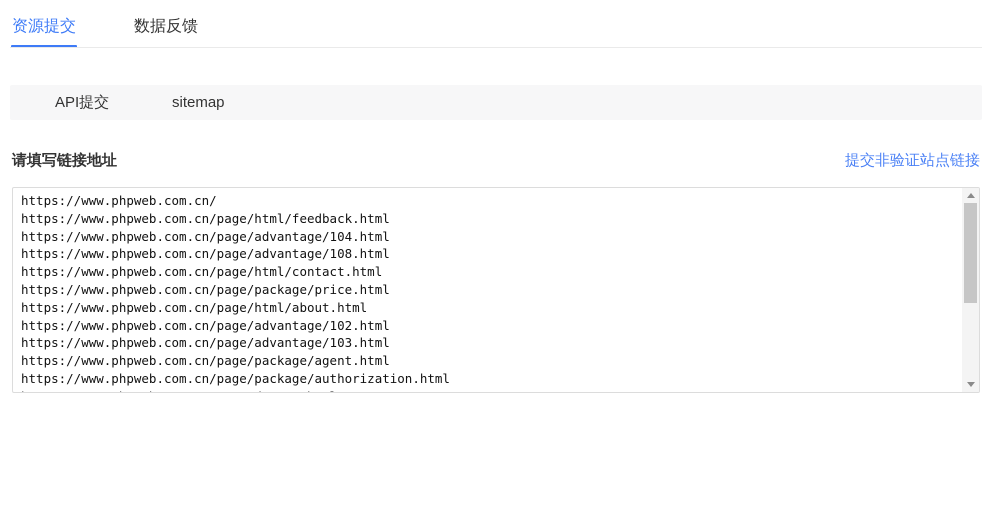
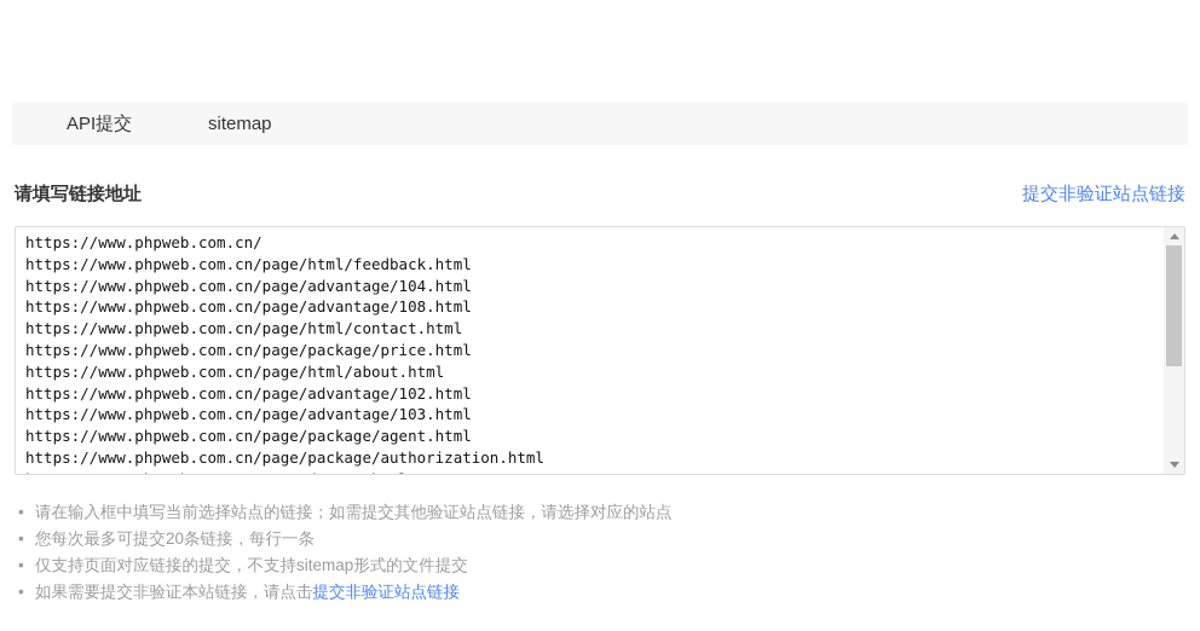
- 资源提交
- 数据反馈
  API提交
  sitemap
  请填写链接地址
  提交非验证站点链接
  https://www.phpweb.com.cn/
  https://www.phpweb.com.cn/page/html/feedback.html
  https://www.phpweb.com.cn/page/advantage/104.html
  https://www.phpweb.com.cn/page/advantage/108.html
  https://www.phpweb.com.cn/page/html/contact.html
  https://www.phpweb.com.cn/page/package/price.html
  https://www.phpweb.com.cn/page/html/about.html
  https://www.phpweb.com.cn/page/advantage/102.html
  https://www.phpweb.com.cn/page/advantage/103.html
  https://www.phpweb.com.cn/page/package/agent.html
  https://www.phpweb.com.cn/page/package/authorization.html
+ 请在输入框中填写当前选择站点的链接；如需提交其他验证站点链接，请选择对应的站点
+ 您每次最多可提交20条链接，每行一条
+ 仅支持页面对应链接的提交，不支持sitemap形式的文件提交
+ 如果需要提交非验证本站链接，请点击提交非验证站点链接
